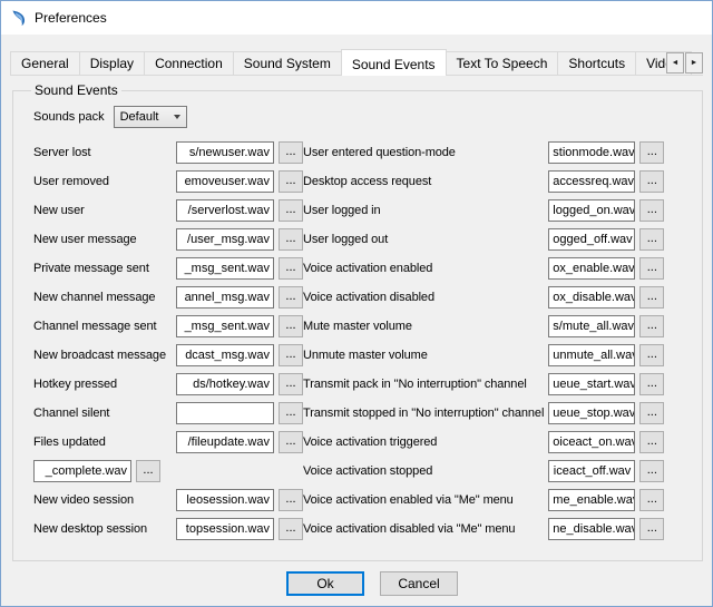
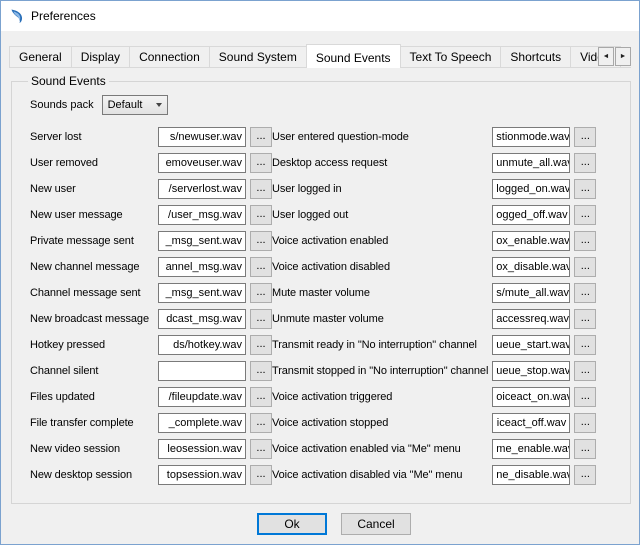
  Preferences
  General
  Display
  Connection
  Sound System
  Sound Events
  Text To Speech
  Shortcuts
  Sound Events
  Sounds pack
  Default
  Server lost
  s/newuser.wav
  ...
  User removed
  emoveuser.wav
  ...
  New user
  /serverlost.wav
  ...
  New user message
  /user_msg.wav
  ...
  Private message sent
  _msg_sent.wav
  ...
  New channel message
  annel_msg.wav
  ...
  Channel message sent
  _msg_sent.wav
  ...
  New broadcast message
  dcast_msg.wav
  ...
  Hotkey pressed
  ds/hotkey.wav
  ...
  Channel silent
  ...
  Files updated
  /fileupdate.wav
  ...
+ File transfer complete
  _complete.wav
  ...
  New video session
  leosession.wav
  ...
  New desktop session
  topsession.wav
  ...
  User entered question-mode
  stionmode.wav
  ...
  Desktop access request
- accessreq.wav
+ unmute_all.wav
  ...
  User logged in
  logged_on.wav
  ...
  User logged out
  ogged_off.wav
  ...
  Voice activation enabled
  ox_enable.wav
  ...
  Voice activation disabled
  ox_disable.wav
  ...
  Mute master volume
  s/mute_all.wav
  ...
  Unmute master volume
- unmute_all.wav
+ accessreq.wav
  ...
- Transmit pack in "No interruption" channel
+ Transmit ready in "No interruption" channel
  ueue_start.wav
  ...
  Transmit stopped in "No interruption" channel
  ueue_stop.wav
  ...
  Voice activation triggered
  oiceact_on.wav
  ...
  Voice activation stopped
  iceact_off.wav
  ...
  Voice activation enabled via "Me" menu
  me_enable.wa
  ...
  Voice activation disabled via "Me" menu
  ne_disable.wav
  ...
  Ok
  Cancel
